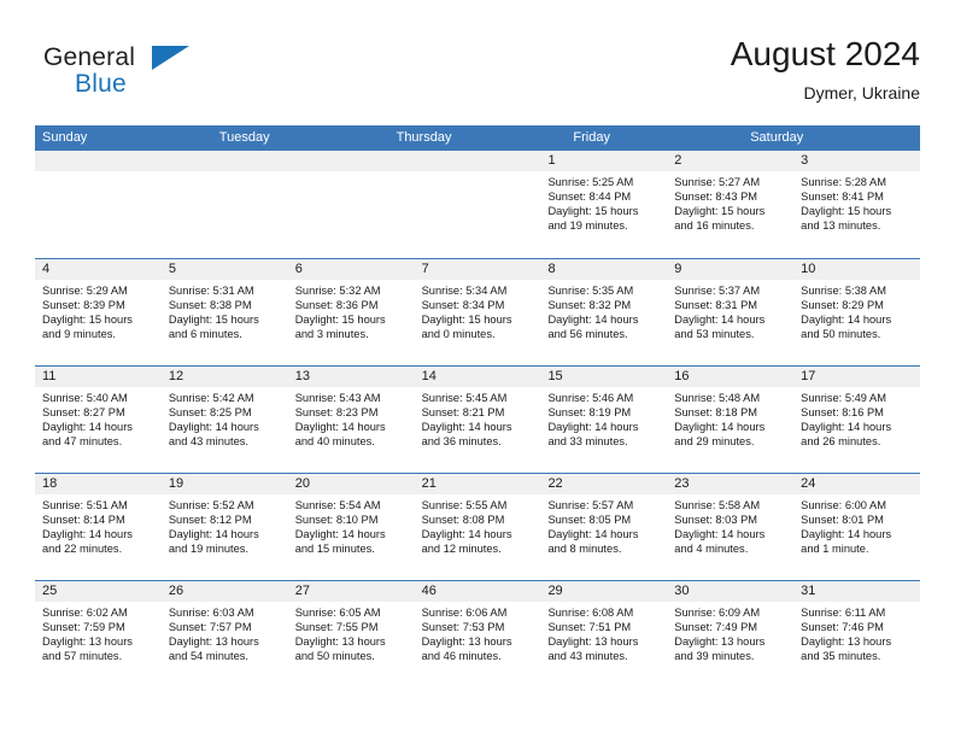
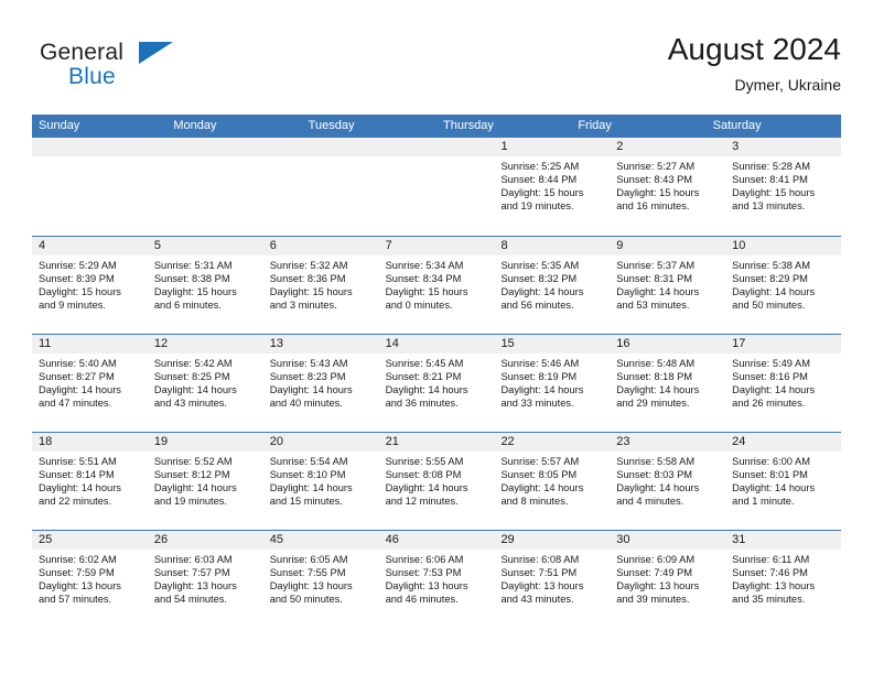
  General
  Blue
  August 2024
  Dymer, Ukraine
  Sunday
+ Monday
  Tuesday
  Thursday
  Friday
  Saturday
  1
  Sunrise: 5:25 AM
  Sunset: 8:44 PM
  Daylight: 15 hours
  and 19 minutes.
  2
  Sunrise: 5:27 AM
  Sunset: 8:43 PM
  Daylight: 15 hours
  and 16 minutes.
  3
  Sunrise: 5:28 AM
  Sunset: 8:41 PM
  Daylight: 15 hours
  and 13 minutes.
  4
  Sunrise: 5:29 AM
  Sunset: 8:39 PM
  Daylight: 15 hours
  and 9 minutes.
  5
  Sunrise: 5:31 AM
  Sunset: 8:38 PM
  Daylight: 15 hours
  and 6 minutes.
  6
  Sunrise: 5:32 AM
  Sunset: 8:36 PM
  Daylight: 15 hours
  and 3 minutes.
  7
  Sunrise: 5:34 AM
  Sunset: 8:34 PM
  Daylight: 15 hours
  and 0 minutes.
  8
  Sunrise: 5:35 AM
  Sunset: 8:32 PM
  Daylight: 14 hours
  and 56 minutes.
  9
  Sunrise: 5:37 AM
  Sunset: 8:31 PM
  Daylight: 14 hours
  and 53 minutes.
  10
  Sunrise: 5:38 AM
  Sunset: 8:29 PM
  Daylight: 14 hours
  and 50 minutes.
  11
  Sunrise: 5:40 AM
  Sunset: 8:27 PM
  Daylight: 14 hours
  and 47 minutes.
  12
  Sunrise: 5:42 AM
  Sunset: 8:25 PM
  Daylight: 14 hours
  and 43 minutes.
  13
  Sunrise: 5:43 AM
  Sunset: 8:23 PM
  Daylight: 14 hours
  and 40 minutes.
  14
  Sunrise: 5:45 AM
  Sunset: 8:21 PM
  Daylight: 14 hours
  and 36 minutes.
  15
  Sunrise: 5:46 AM
  Sunset: 8:19 PM
  Daylight: 14 hours
  and 33 minutes.
  16
  Sunrise: 5:48 AM
  Sunset: 8:18 PM
  Daylight: 14 hours
  and 29 minutes.
  17
  Sunrise: 5:49 AM
  Sunset: 8:16 PM
  Daylight: 14 hours
  and 26 minutes.
  18
  Sunrise: 5:51 AM
  Sunset: 8:14 PM
  Daylight: 14 hours
  and 22 minutes.
  19
  Sunrise: 5:52 AM
  Sunset: 8:12 PM
  Daylight: 14 hours
  and 19 minutes.
  20
  Sunrise: 5:54 AM
  Sunset: 8:10 PM
  Daylight: 14 hours
  and 15 minutes.
  21
  Sunrise: 5:55 AM
  Sunset: 8:08 PM
  Daylight: 14 hours
  and 12 minutes.
  22
  Sunrise: 5:57 AM
  Sunset: 8:05 PM
  Daylight: 14 hours
  and 8 minutes.
  23
  Sunrise: 5:58 AM
  Sunset: 8:03 PM
  Daylight: 14 hours
  and 4 minutes.
  24
  Sunrise: 6:00 AM
  Sunset: 8:01 PM
  Daylight: 14 hours
  and 1 minute.
  25
  Sunrise: 6:02 AM
  Sunset: 7:59 PM
  Daylight: 13 hours
  and 57 minutes.
  26
  Sunrise: 6:03 AM
  Sunset: 7:57 PM
  Daylight: 13 hours
  and 54 minutes.
- 27
+ 45
  Sunrise: 6:05 AM
  Sunset: 7:55 PM
  Daylight: 13 hours
  and 50 minutes.
  46
  Sunrise: 6:06 AM
  Sunset: 7:53 PM
  Daylight: 13 hours
  and 46 minutes.
  29
  Sunrise: 6:08 AM
  Sunset: 7:51 PM
  Daylight: 13 hours
  and 43 minutes.
  30
  Sunrise: 6:09 AM
  Sunset: 7:49 PM
  Daylight: 13 hours
  and 39 minutes.
  31
  Sunrise: 6:11 AM
  Sunset: 7:46 PM
  Daylight: 13 hours
  and 35 minutes.
